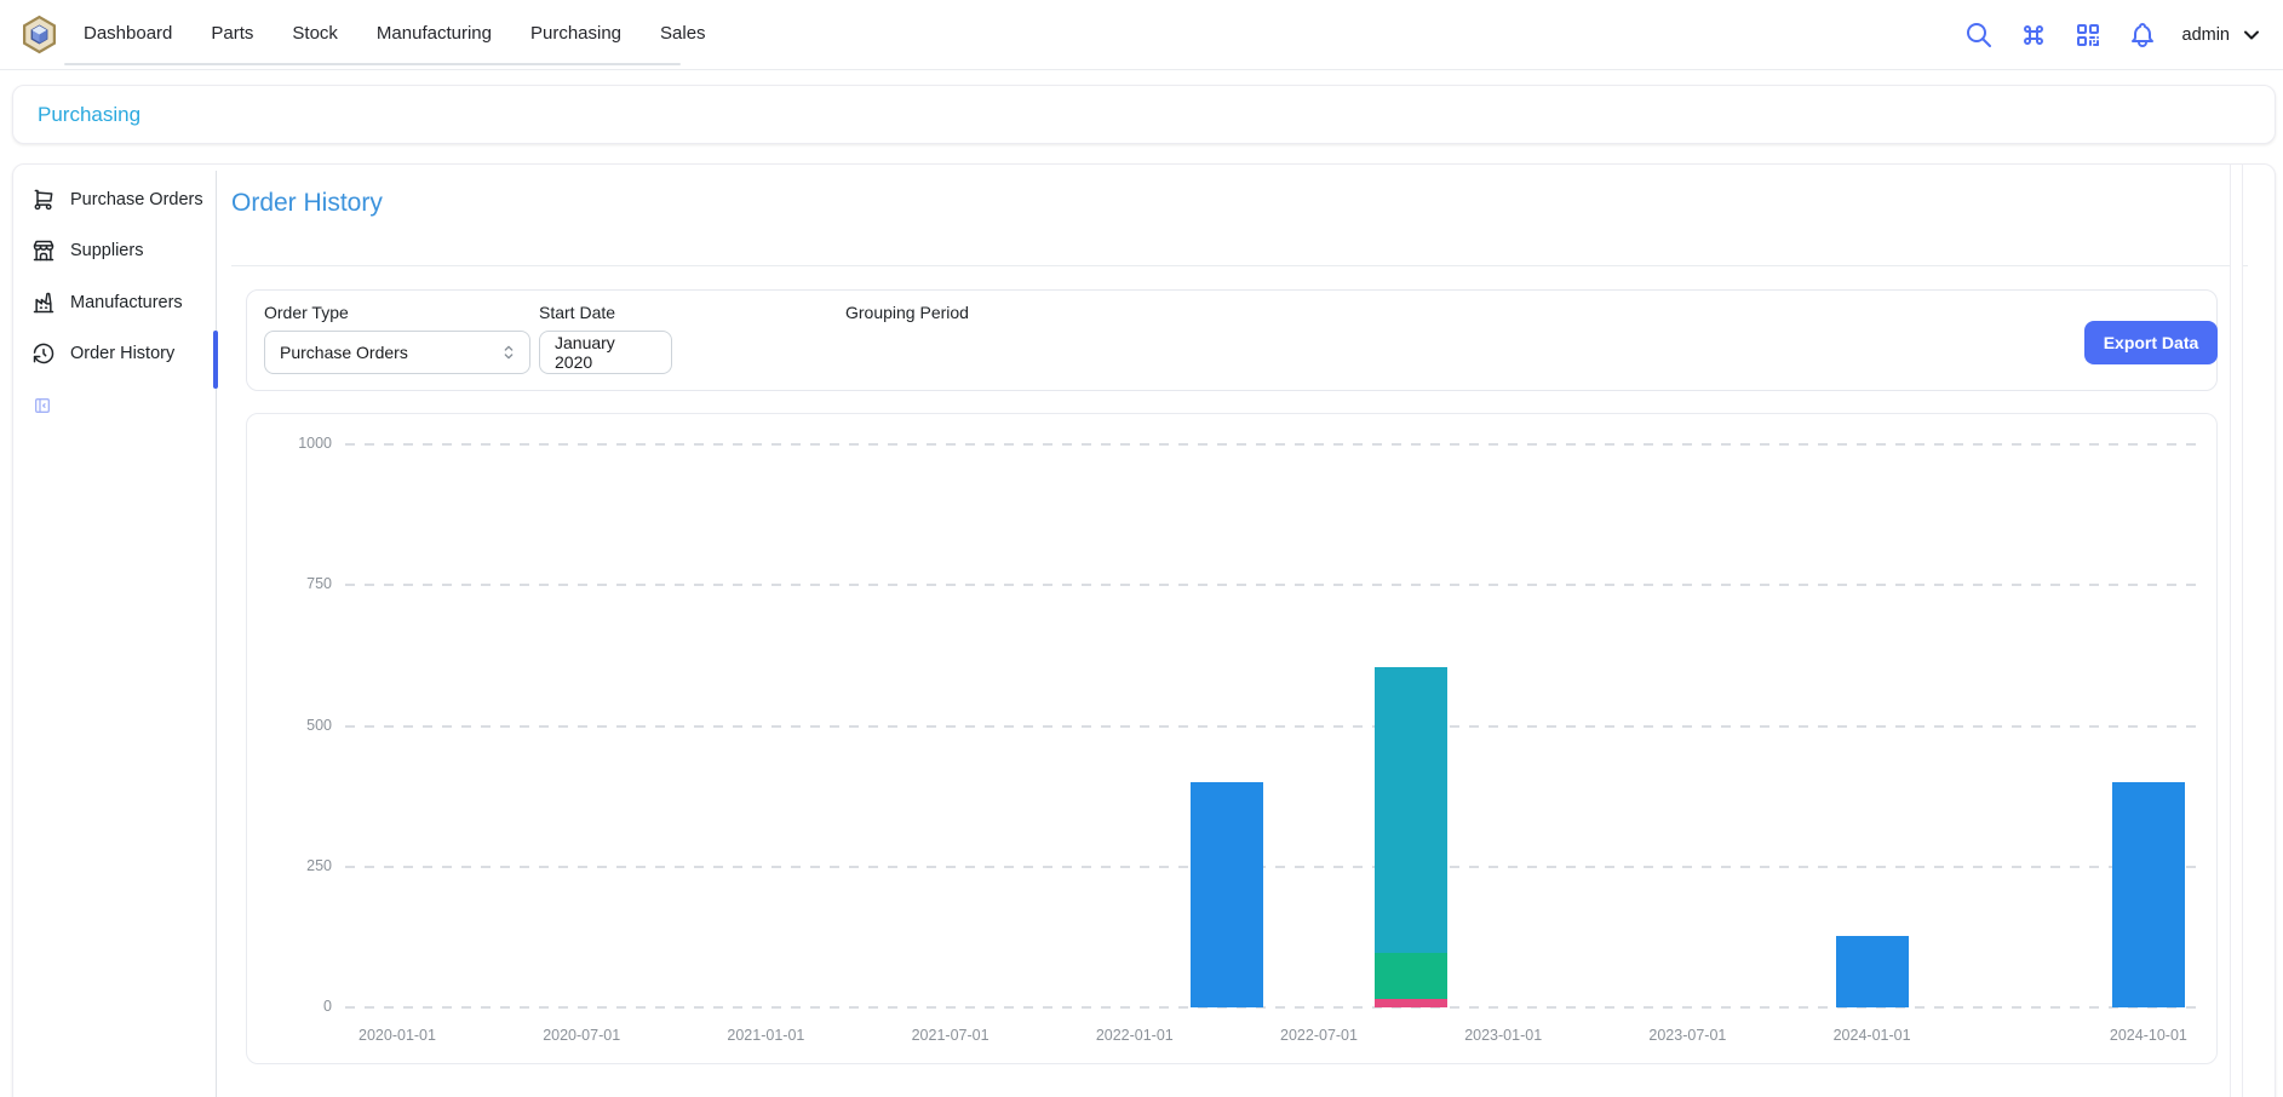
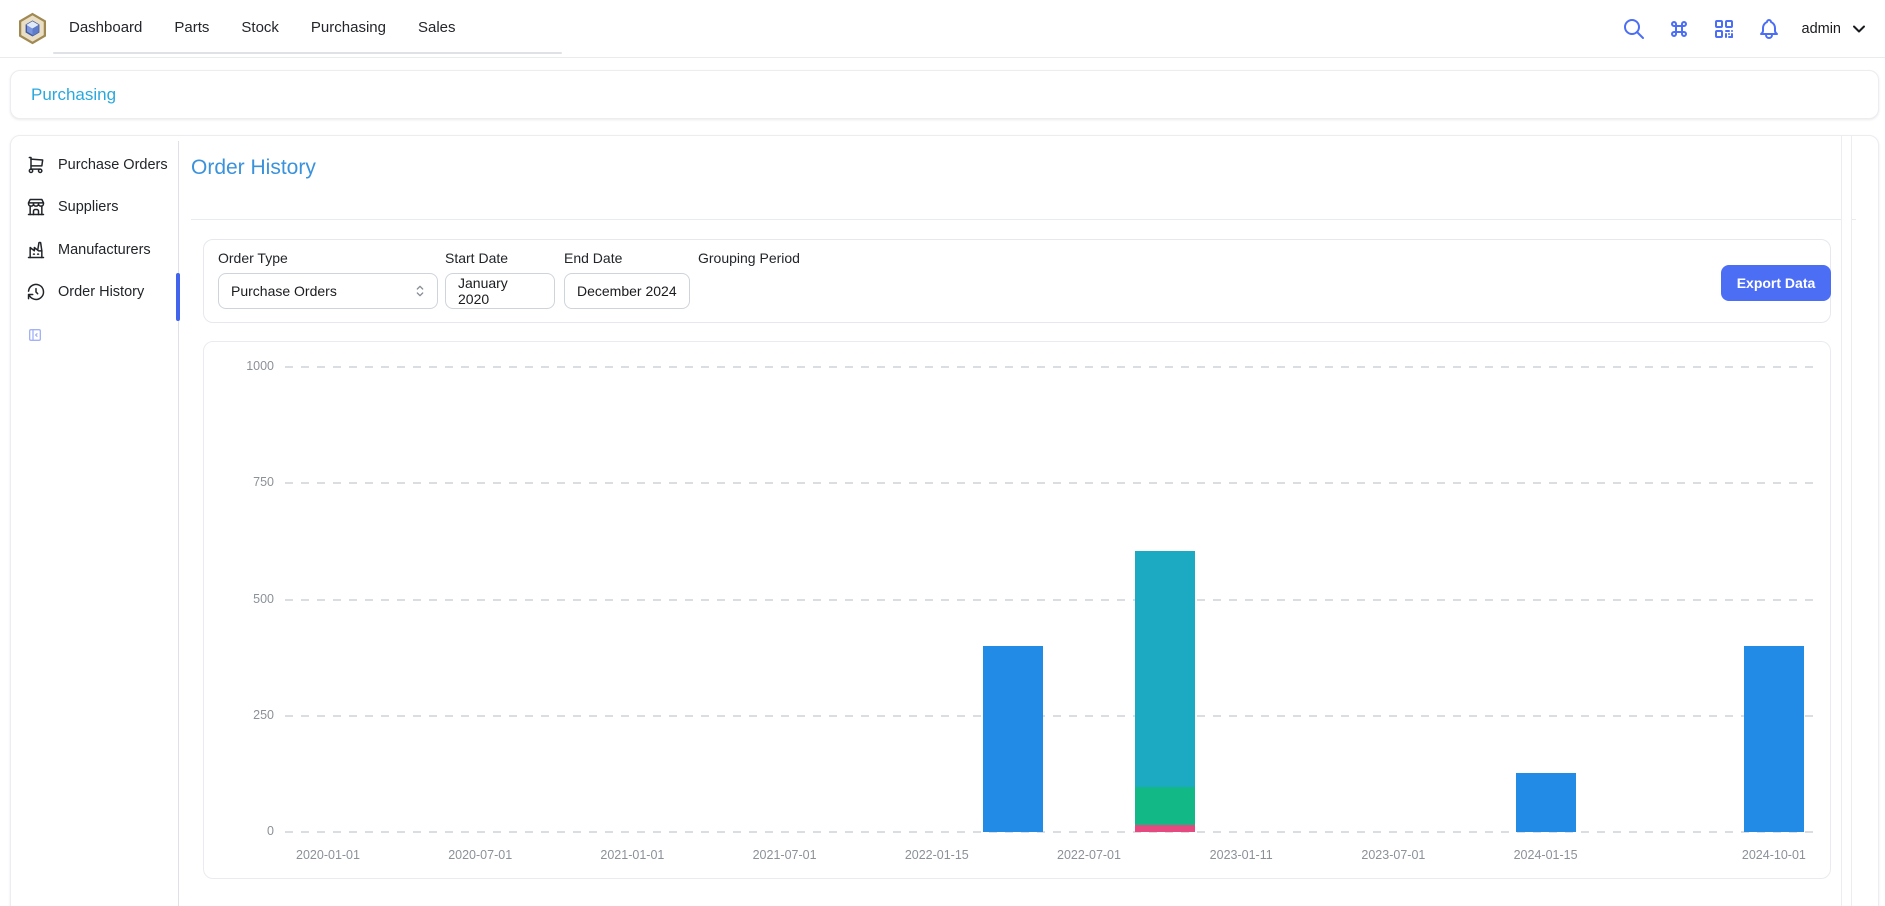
  Dashboard
  Parts
  Stock
- Manufacturing
  Purchasing
  Sales
  admin
  Purchasing
  Purchase Orders
  Suppliers
  Manufacturers
  Order History
  Order History
  Order Type
  Purchase Orders
  Start Date
  January 2020
+ End Date
+ December 2024
  Grouping Period
  Export Data
  0
  250
  500
  750
  1000
  2020-01-01
  2020-07-01
  2021-01-01
  2021-07-01
- 2022-01-01
+ 2022-01-15
  2022-07-01
- 2023-01-01
+ 2023-01-11
  2023-07-01
- 2024-01-01
+ 2024-01-15
  2024-10-01
